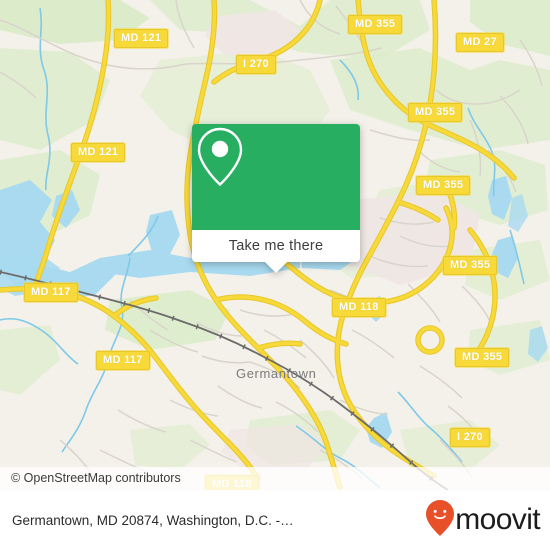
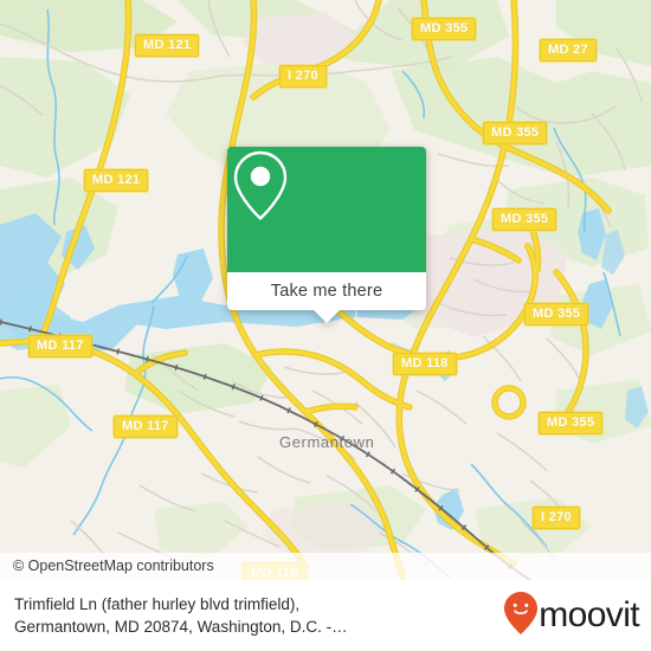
  Germantown
  MD 121
  I 270
  MD 355
  MD 27
  MD 355
  MD 121
  MD 355
  MD 355
  MD 117
  MD 118
  MD 355
  MD 117
  I 270
  MD 118
  Take me there
  © OpenStreetMap contributors
+ Trimfield Ln (father hurley blvd trimfield),
  Germantown, MD 20874, Washington, D.C. -…
  moovit
